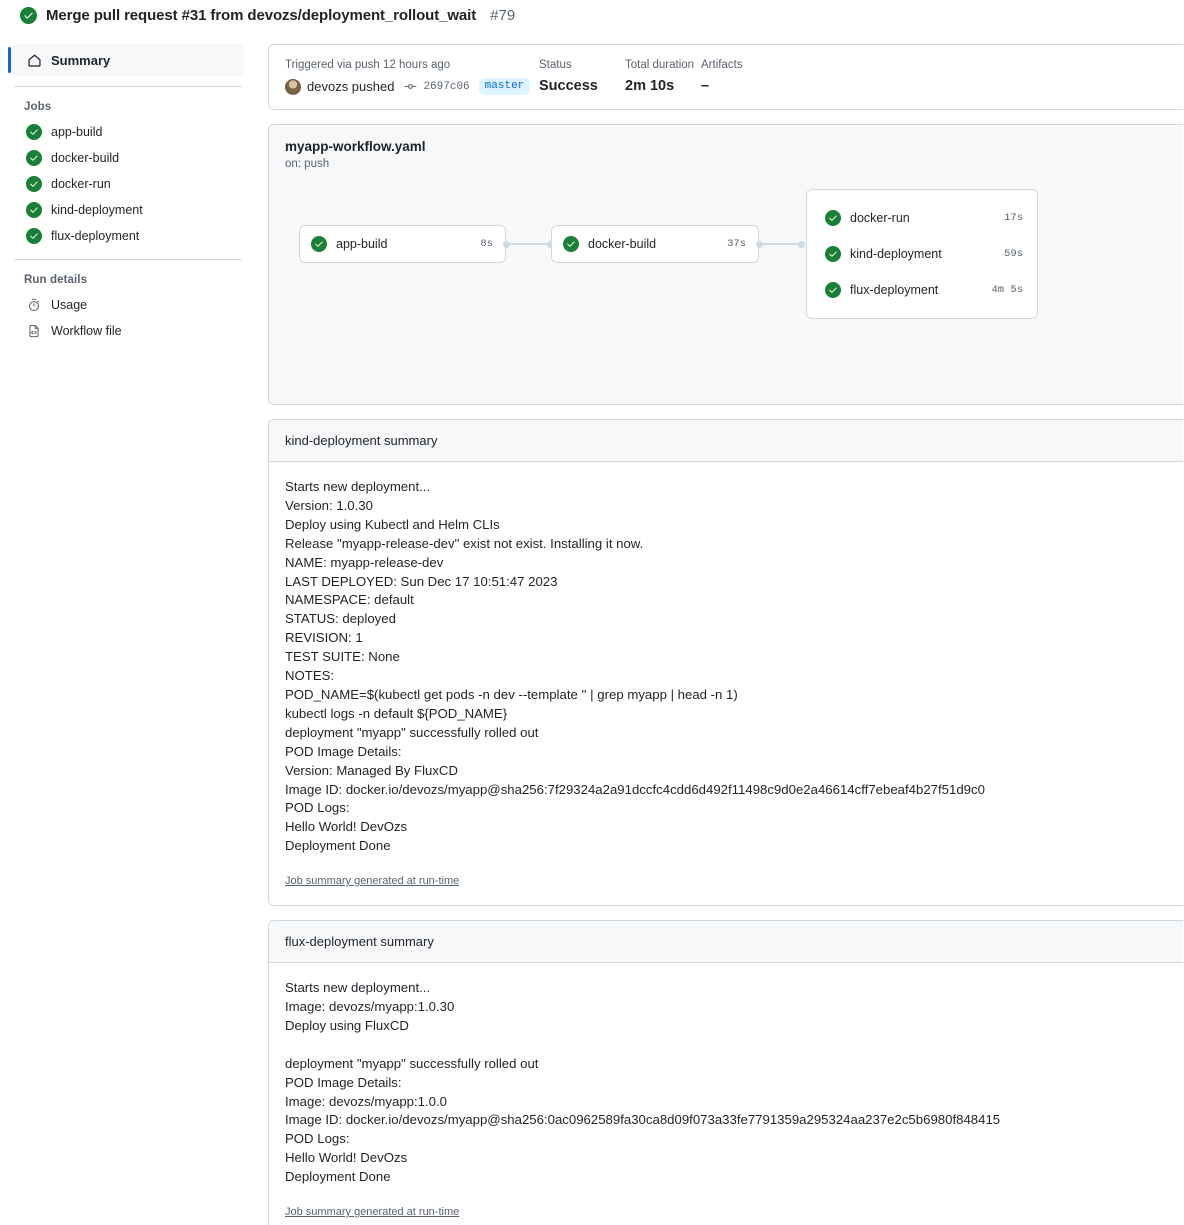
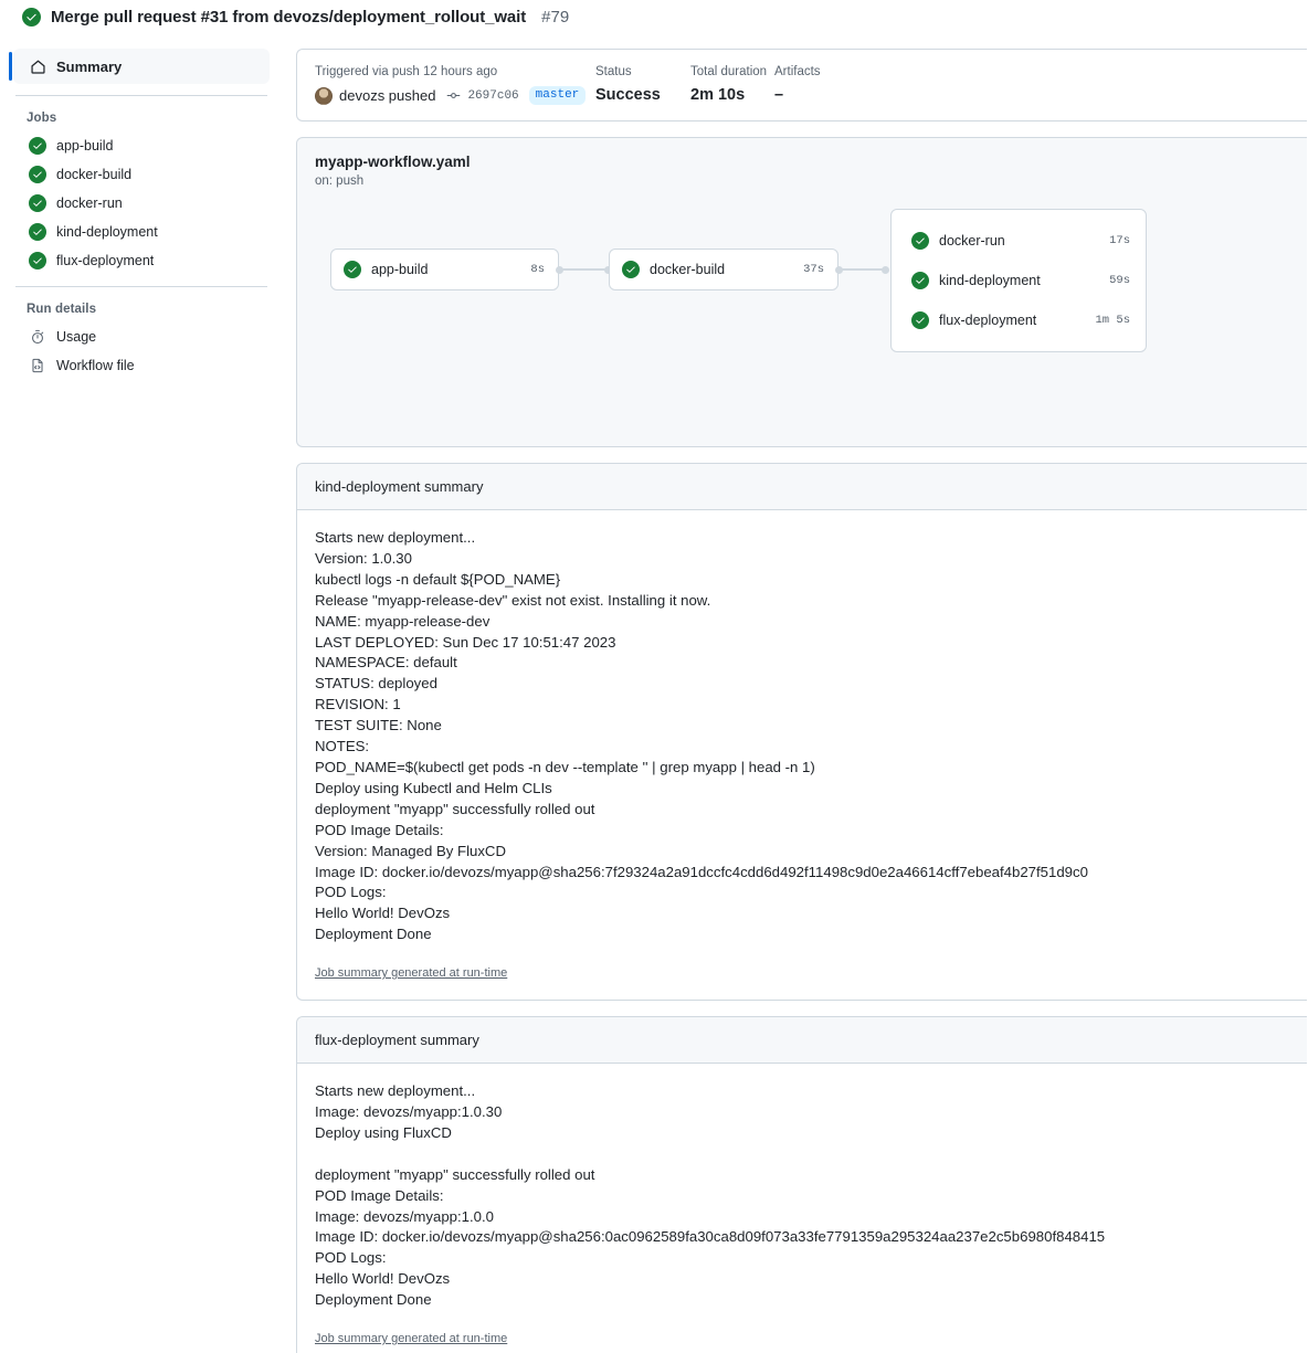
  Merge pull request #31 from devozs/deployment_rollout_wait
  #79
  Summary
  Jobs
  app-build
  docker-build
  docker-run
  kind-deployment
  flux-deployment
  Run details
  Usage
  Workflow file
  Triggered via push 12 hours ago
  devozs pushed
  2697c06
  master
  Status
  Success
  Total duration
  2m 10s
  Artifacts
  –
  myapp-workflow.yaml
  on: push
  app-build
  8s
  docker-build
  37s
  docker-run
  17s
  kind-deployment
  59s
  flux-deployment
- 4m 5s
+ 1m 5s
  kind-deployment summary
  Starts new deployment...
  Version: 1.0.30
- Deploy using Kubectl and Helm CLIs
+ kubectl logs -n default ${POD_NAME}
  Release "myapp-release-dev" exist not exist. Installing it now.
  NAME: myapp-release-dev
  LAST DEPLOYED: Sun Dec 17 10:51:47 2023
  NAMESPACE: default
  STATUS: deployed
  REVISION: 1
  TEST SUITE: None
  NOTES:
  POD_NAME=$(kubectl get pods -n dev --template '' | grep myapp | head -n 1)
- kubectl logs -n default ${POD_NAME}
+ Deploy using Kubectl and Helm CLIs
  deployment "myapp" successfully rolled out
  POD Image Details:
  Version: Managed By FluxCD
  Image ID: docker.io/devozs/myapp@sha256:7f29324a2a91dccfc4cdd6d492f11498c9d0e2a46614cff7ebeaf4b27f51d9c0
  POD Logs:
  Hello World! DevOzs
  Deployment Done
  Job summary generated at run-time
  flux-deployment summary
  Starts new deployment...
  Image: devozs/myapp:1.0.30
  Deploy using FluxCD
  deployment "myapp" successfully rolled out
  POD Image Details:
  Image: devozs/myapp:1.0.0
  Image ID: docker.io/devozs/myapp@sha256:0ac0962589fa30ca8d09f073a33fe7791359a295324aa237e2c5b6980f848415
  POD Logs:
  Hello World! DevOzs
  Deployment Done
  Job summary generated at run-time
